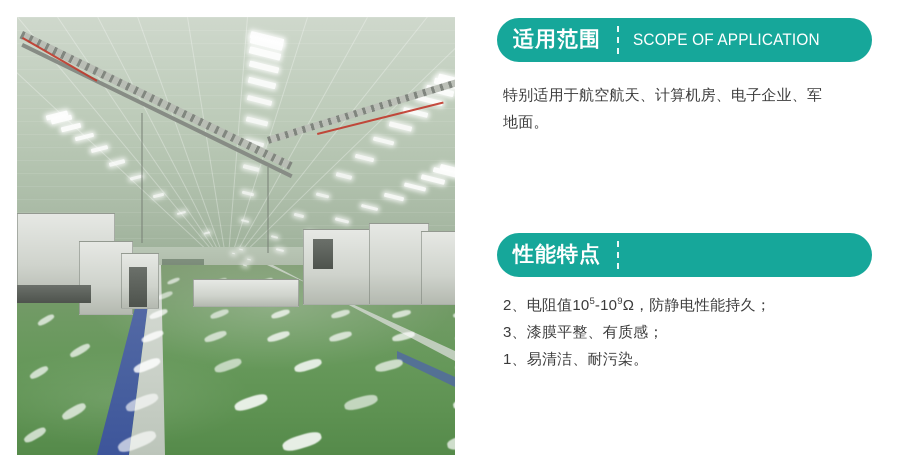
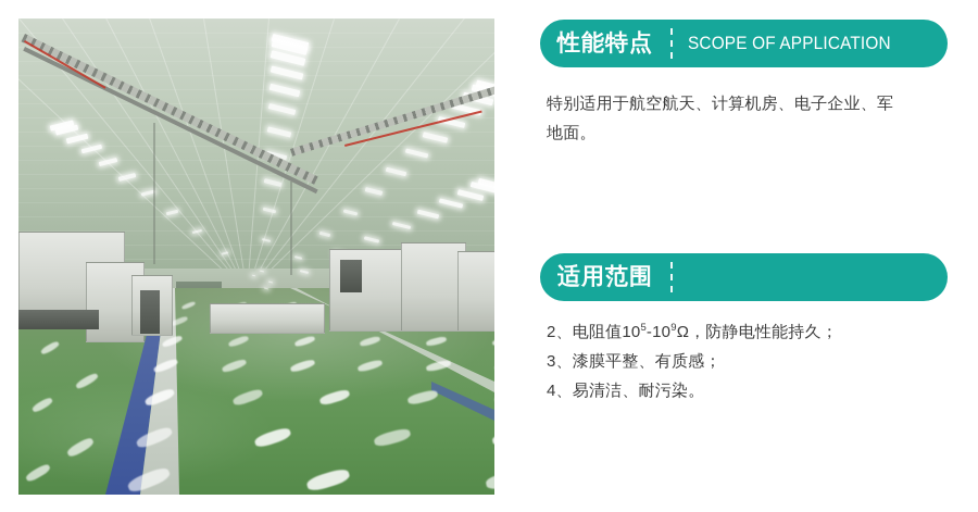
- 适用范围
+ 性能特点
  SCOPE OF APPLICATION
  特别适用于航空航天、计算机房、电子企业、军
  地面。
- 性能特点
+ 适用范围
  2、电阻值105-109Ω，防静电性能持久；
  3、漆膜平整、有质感；
- 1、易清洁、耐污染。
+ 4、易清洁、耐污染。
